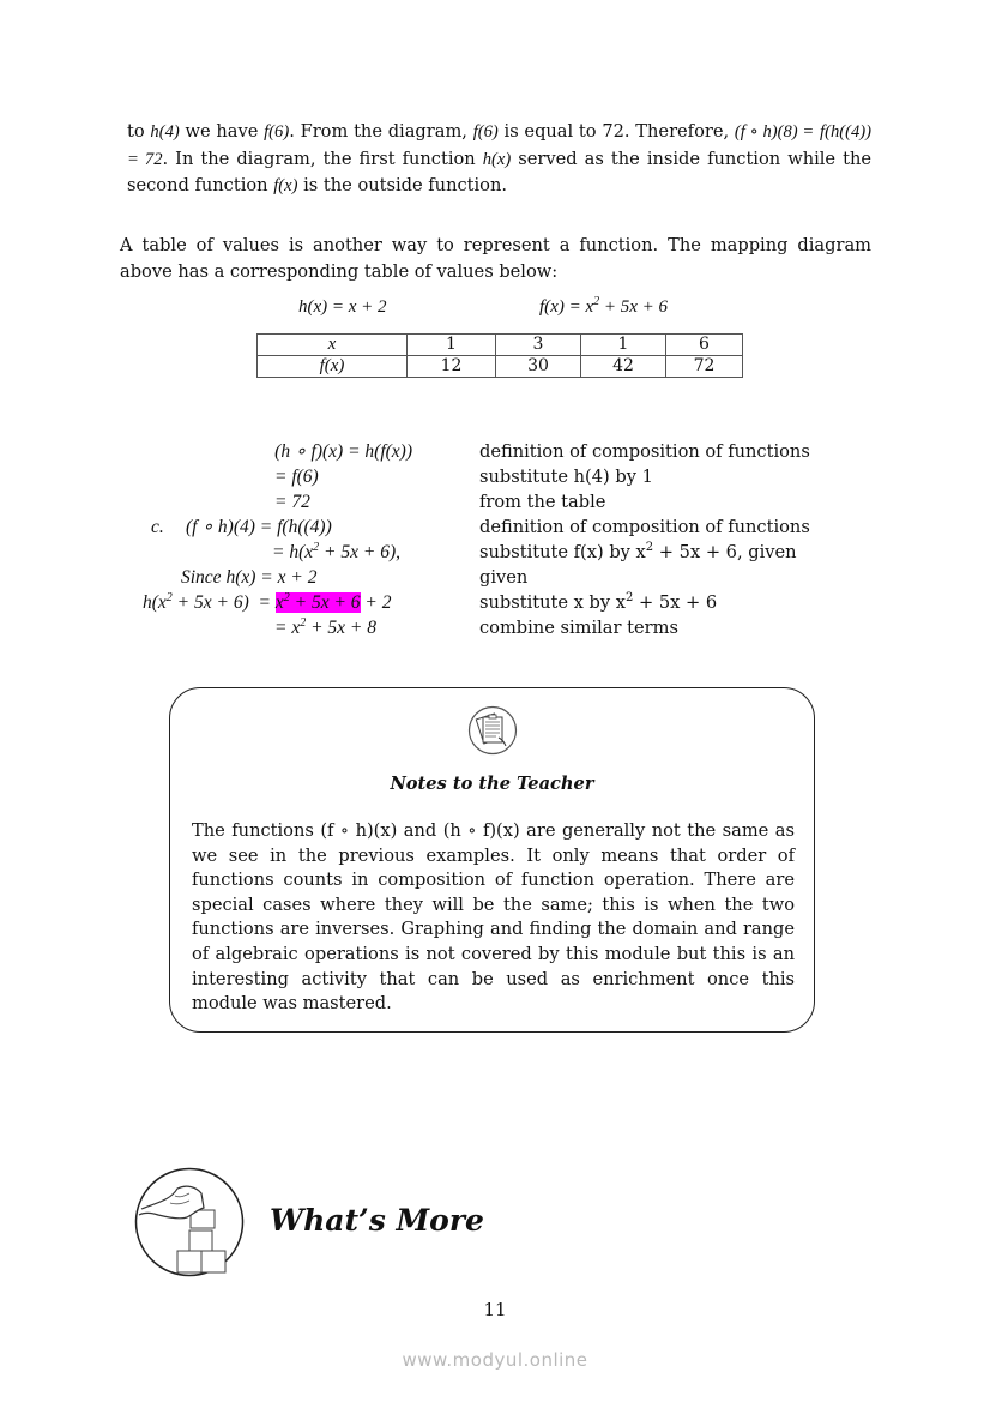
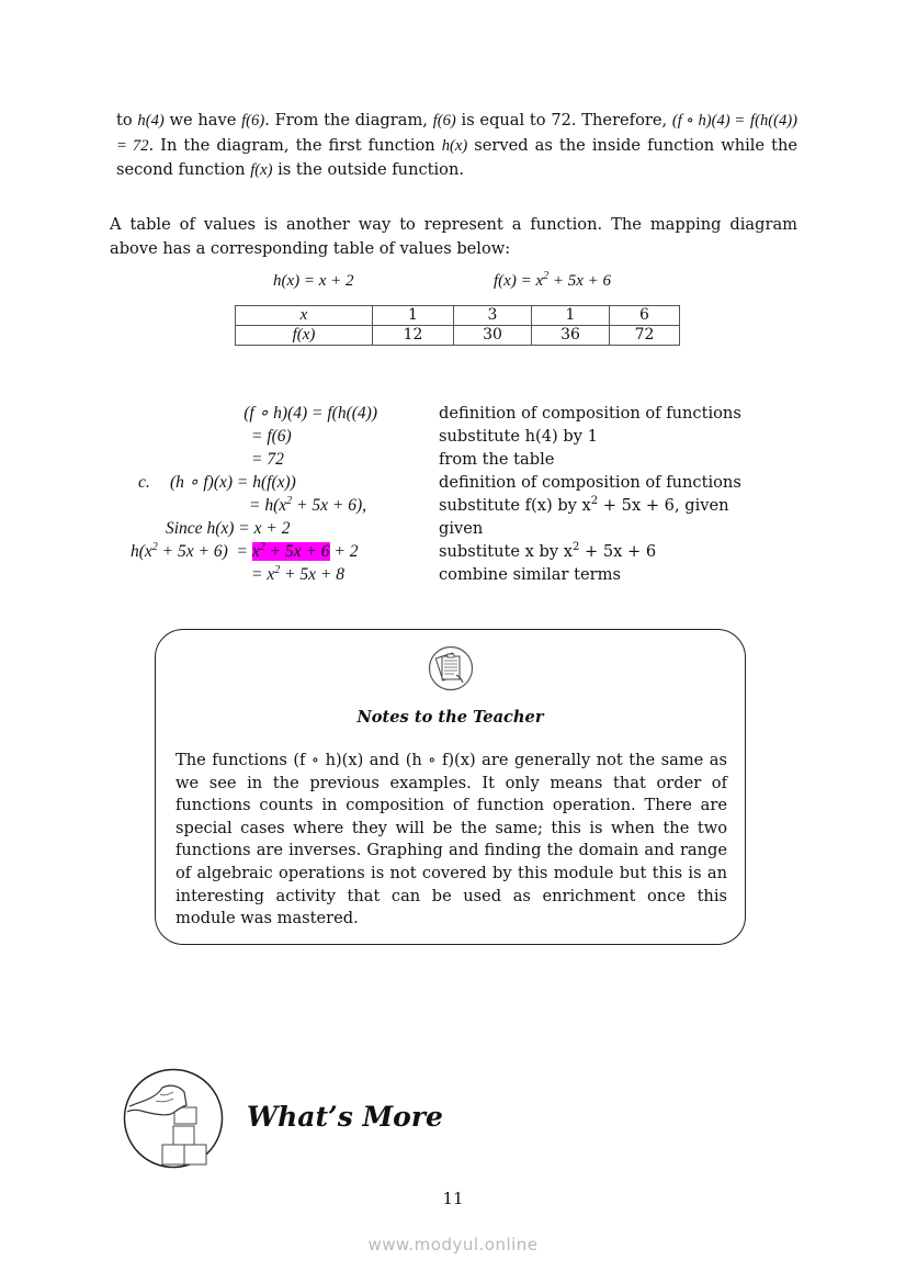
- to h(4) we have f(6). From the diagram, f(6) is equal to 72. Therefore, (f ∘ h)(8) = f(h((4)) = 72. In the diagram, the first function h(x) served as the inside function while the second function f(x) is the outside function.
+ to h(4) we have f(6). From the diagram, f(6) is equal to 72. Therefore, (f ∘ h)(4) = f(h((4)) = 72. In the diagram, the first function h(x) served as the inside function while the second function f(x) is the outside function.
  A table of values is another way to represent a function. The mapping diagram above has a corresponding table of values below:
  h(x) = x + 2
  f(x) = x2 + 5x + 6
  x	1	3	1	6
- f(x)	12	30	42	72
+ f(x)	12	30	36	72
- (h ∘ f)(x) = h(f(x))
+ (f ∘ h)(4) = f(h((4))
  = f(6)
  = 72
  c.
- (f ∘ h)(4) = f(h((4))
+ (h ∘ f)(x) = h(f(x))
  = h(x2 + 5x + 6),
  Since h(x) = x + 2
  h(x2 + 5x + 6) = x2 + 5x + 6 + 2
  = x2 + 5x + 8
  definition of composition of functions
  substitute h(4) by 1
  from the table
  definition of composition of functions
  substitute f(x) by x2 + 5x + 6, given
  given
  substitute x by x2 + 5x + 6
  combine similar terms
  Notes to the Teacher
  The functions (f ∘ h)(x) and (h ∘ f)(x) are generally not the same as we see in the previous examples. It only means that order of functions counts in composition of function operation. There are special cases where they will be the same; this is when the two functions are inverses. Graphing and finding the domain and range of algebraic operations is not covered by this module but this is an interesting activity that can be used as enrichment once this module was mastered.
  What’s More
  11
  www.modyul.online
